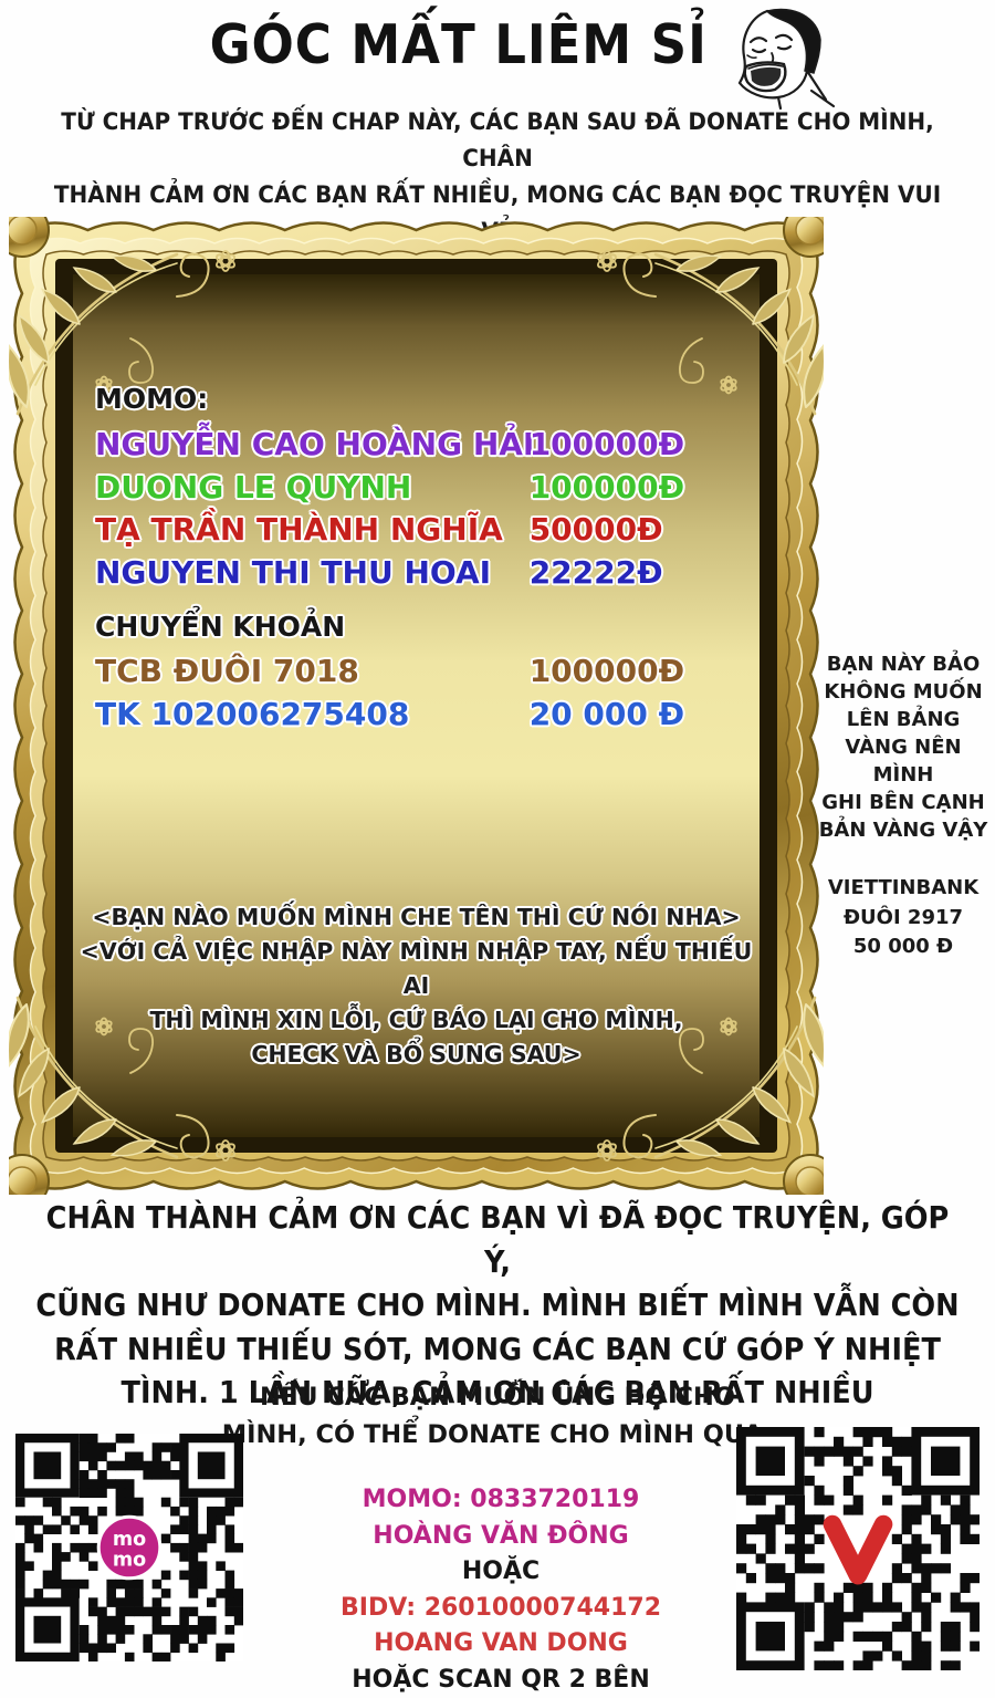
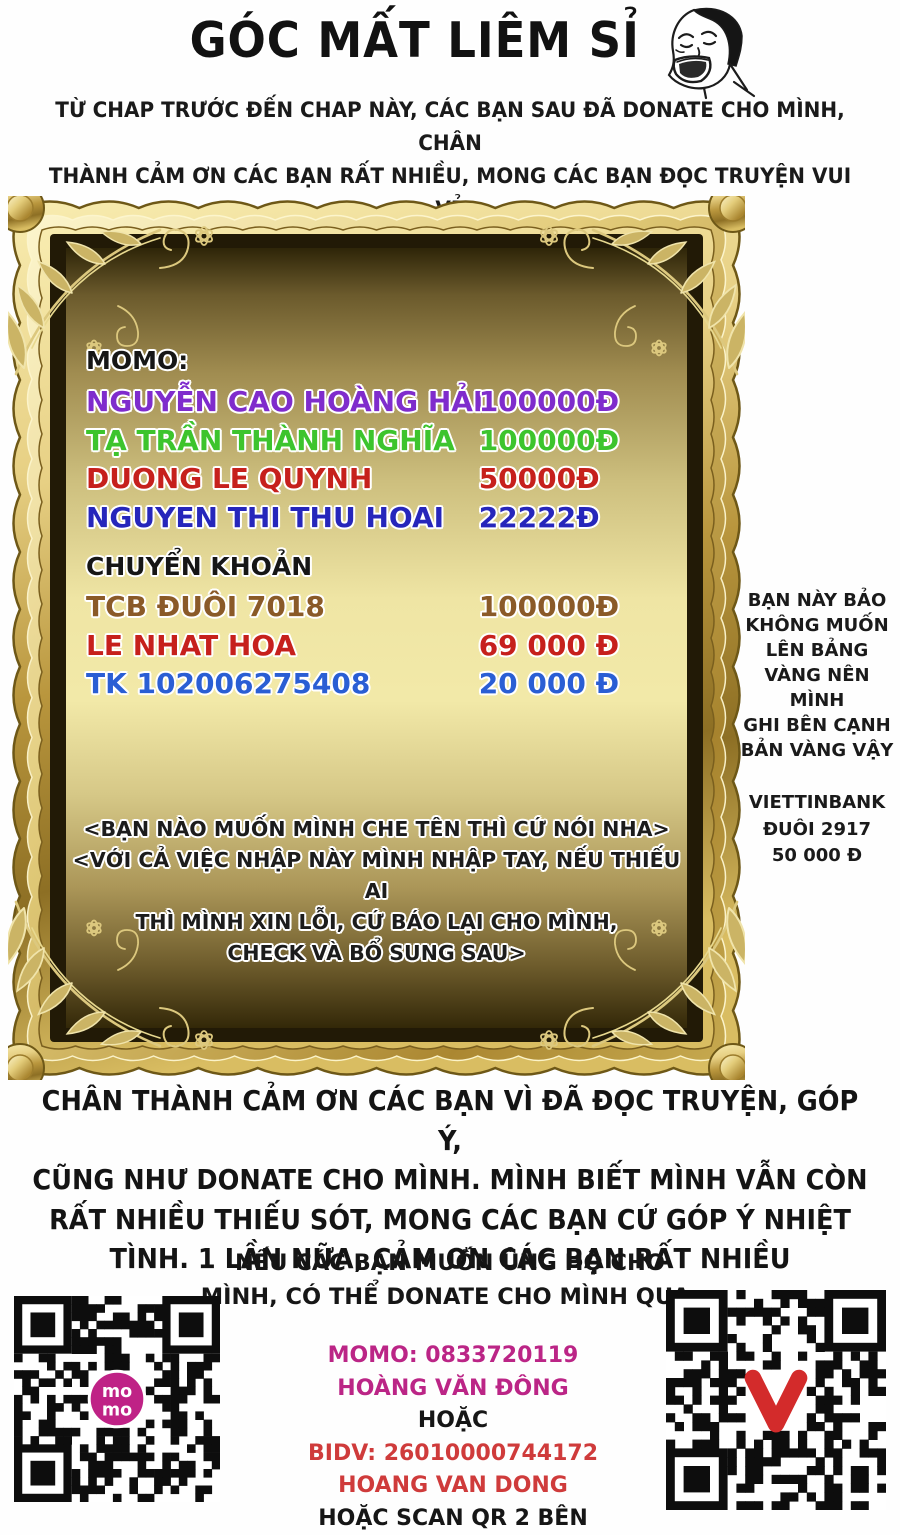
  GÓC MẤT LIÊM SỈ
  TỪ CHAP TRƯỚC ĐẾN CHAP NÀY, CÁC BẠN SAU ĐÃ DONATE CHO MÌNH, CHÂN
  THÀNH CẢM ƠN CÁC BẠN RẤT NHIỀU, MONG CÁC BẠN ĐỌC TRUYỆN VUI
  MOMO:
  NGUYỄN CAO HOÀNG HẢI
  100000Đ
- DUONG LE QUYNH
+ TẠ TRẦN THÀNH NGHĨA
  100000Đ
- TẠ TRẦN THÀNH NGHĨA
+ DUONG LE QUYNH
  50000Đ
  NGUYEN THI THU HOAI
  22222Đ
  CHUYỂN KHOẢN
  TCB ĐUÔI 7018
  100000Đ
+ LE NHAT HOA
+ 69 000 Đ
  TK 102006275408
  20 000 Đ
  <BẠN NÀO MUỐN MÌNH CHE TÊN THÌ CỨ NÓI NHA>
  <VỚI CẢ VIỆC NHẬP NÀY MÌNH NHẬP TAY, NẾU THIẾU AI
  THÌ MÌNH XIN LỖI, CỨ BÁO LẠI CHO MÌNH,
  CHECK VÀ BỔ SUNG SAU>
  BẠN NÀY BẢO
  KHÔNG MUỐN
  LÊN BẢNG
  VÀNG NÊN MÌNH
  GHI BÊN CẠNH
  BẢN VÀNG VẬY
  VIETTINBANK
  ĐUÔI 2917
  50 000 Đ
  CHÂN THÀNH CẢM ƠN CÁC BẠN VÌ ĐÃ ĐỌC TRUYỆN, GÓP Ý,
  CŨNG NHƯ DONATE CHO MÌNH. MÌNH BIẾT MÌNH VẪN CÒN
  RẤT NHIỀU THIẾU SÓT, MONG CÁC BẠN CỨ GÓP Ý NHIỆT
  TÌNH. 1 LẦN NỮA, CẢM ƠN CÁC BẠN RẤT NHIỀU
  NẾU CÁC BẠN MUỐN ỦNG HỘ CHO
  ÌNH, CÓ THỂ DONATE CHO MÌNH QU
  mo
  mo
  MOMO: 0833720119
  HOÀNG VĂN ĐÔNG
  HOẶC
  BIDV: 26010000744172
  HOANG VAN DONG
  HOẶC SCAN QR 2 BÊN
